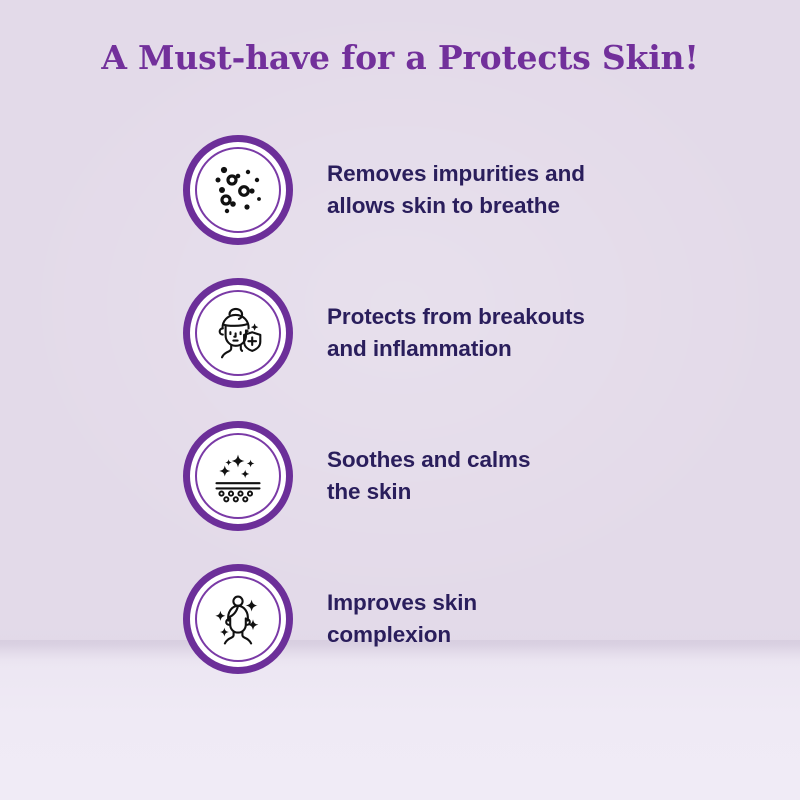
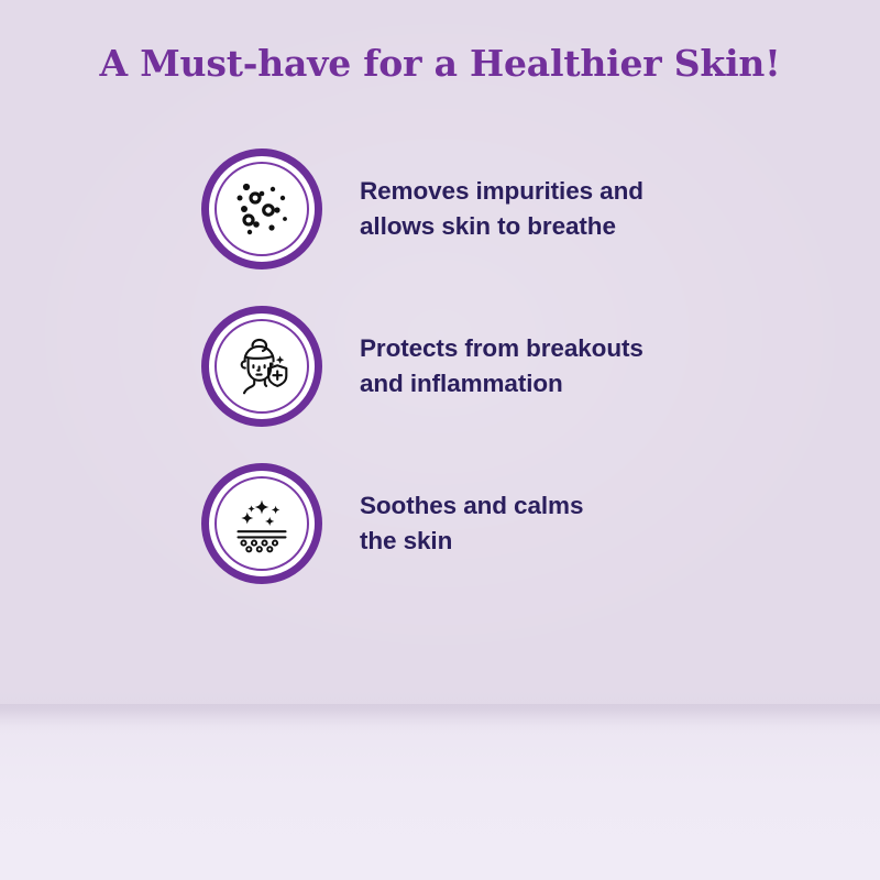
- A Must-have for a Protects Skin!
+ A Must-have for a Healthier Skin!
  Removes impurities and
  allows skin to breathe
  Protects from breakouts
  and inflammation
  Soothes and calms
  the skin
- Improves skin
- complexion
